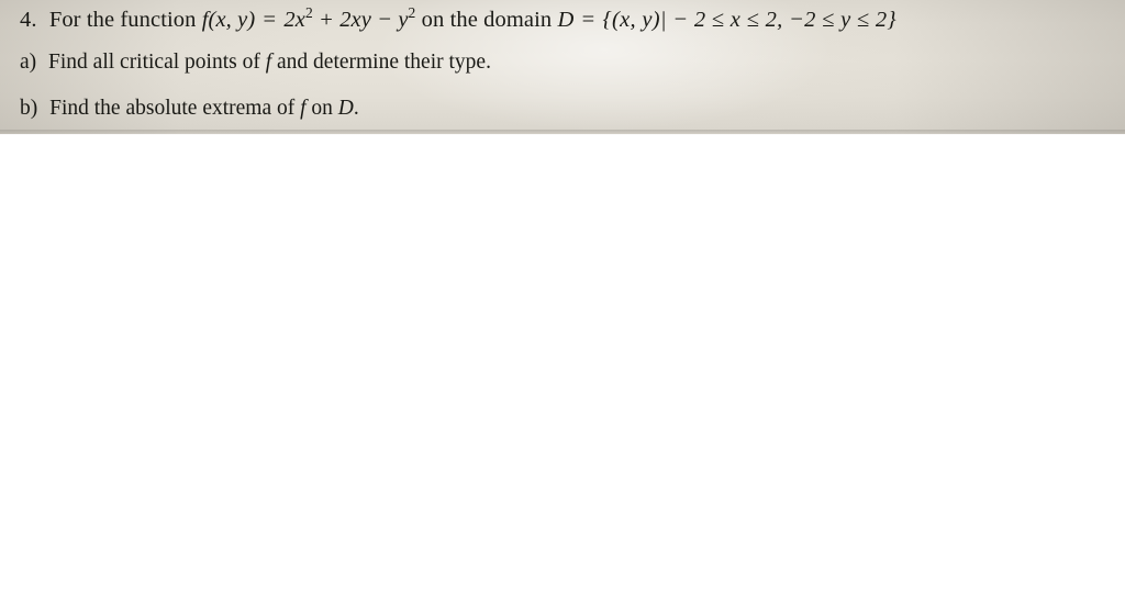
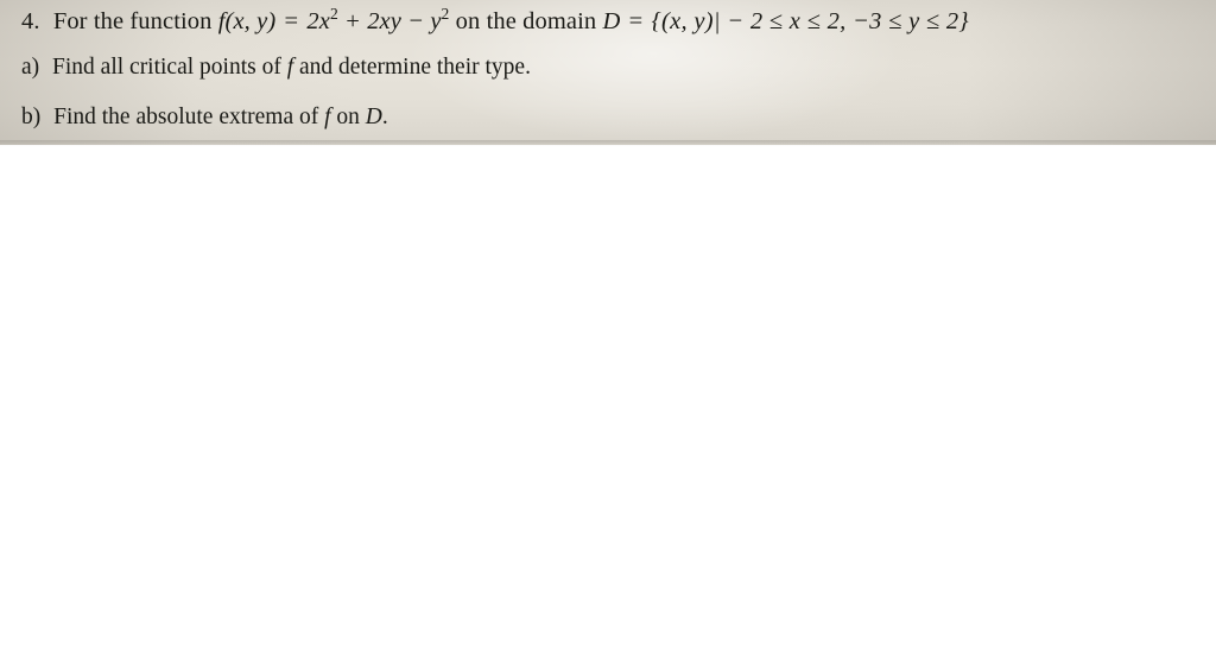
- 4. For the function f(x, y) = 2x2 + 2xy − y2 on the domain D = {(x, y)| − 2 ≤ x ≤ 2, −2 ≤ y ≤ 2}
+ 4. For the function f(x, y) = 2x2 + 2xy − y2 on the domain D = {(x, y)| − 2 ≤ x ≤ 2, −3 ≤ y ≤ 2}
  a) Find all critical points of f and determine their type.
  b) Find the absolute extrema of f on D.
